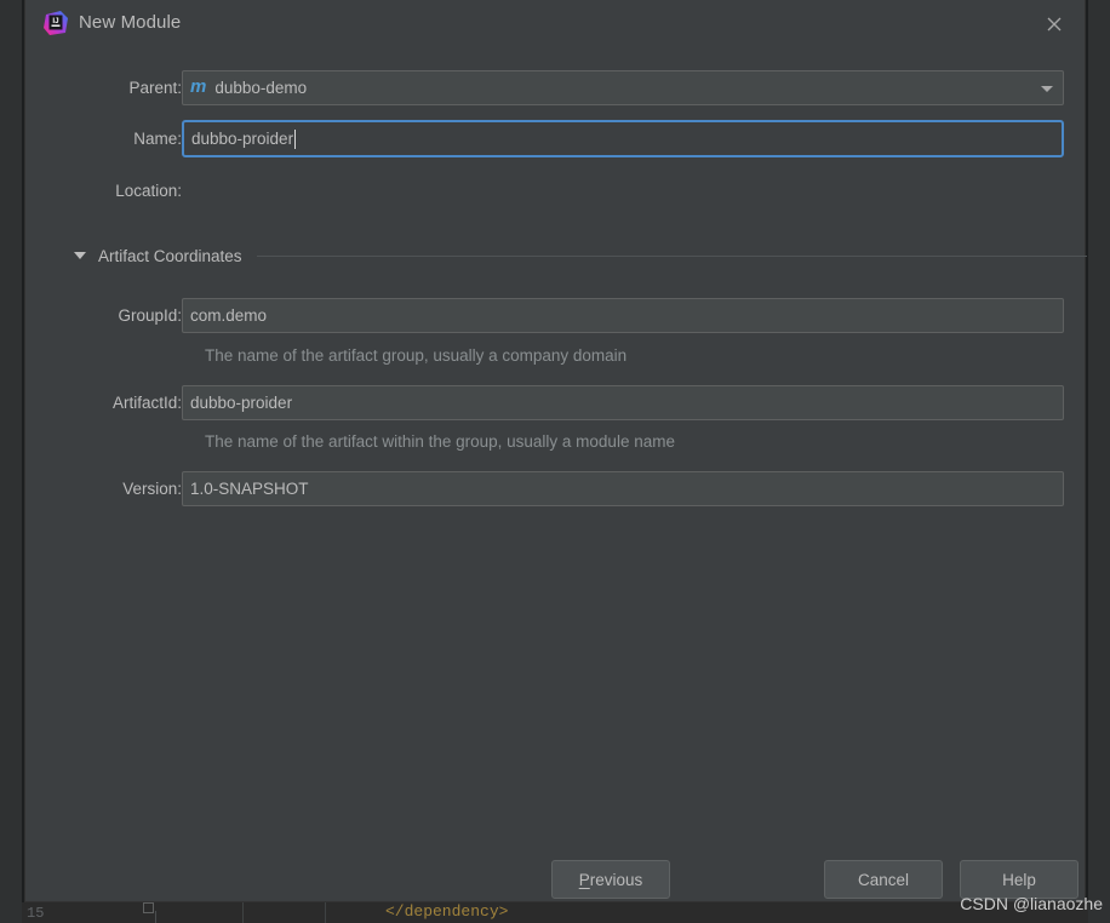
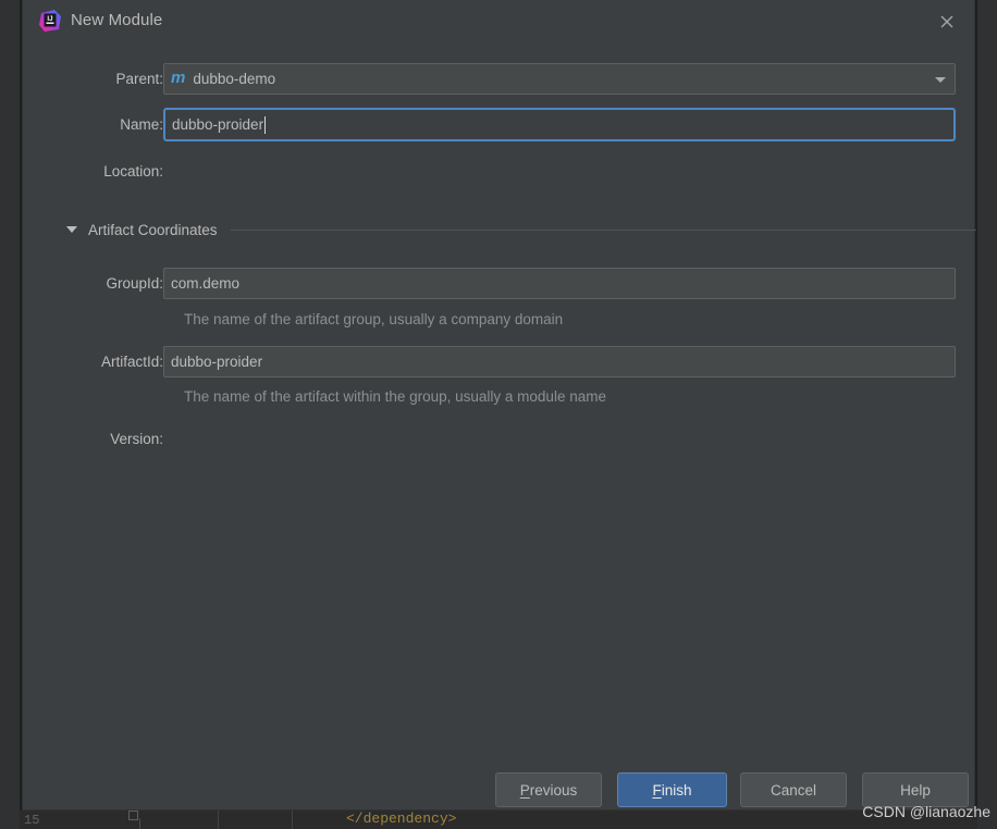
  15
  </dependency>
  New Module
  Parent:
  m
  dubbo-demo
  Name:
  dubbo-proider
  Location:
  Artifact Coordinates
  GroupId:
  com.demo
  The name of the artifact group, usually a company domain
  ArtifactId:
  dubbo-proider
  The name of the artifact within the group, usually a module name
  Version:
- 1.0-SNAPSHOT
  Previous
+ Finish
  Cancel
  Help
  CSDN @lianaozhe
